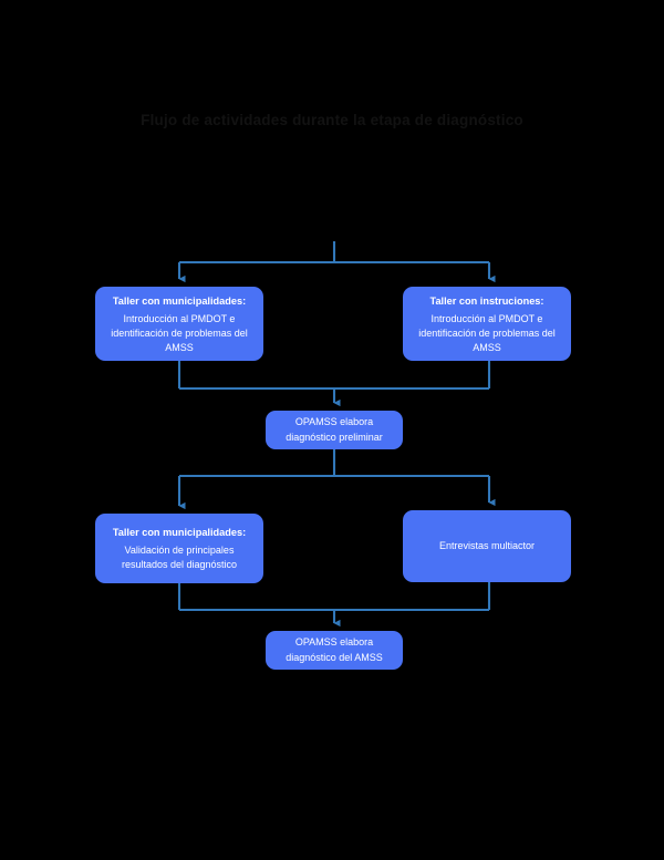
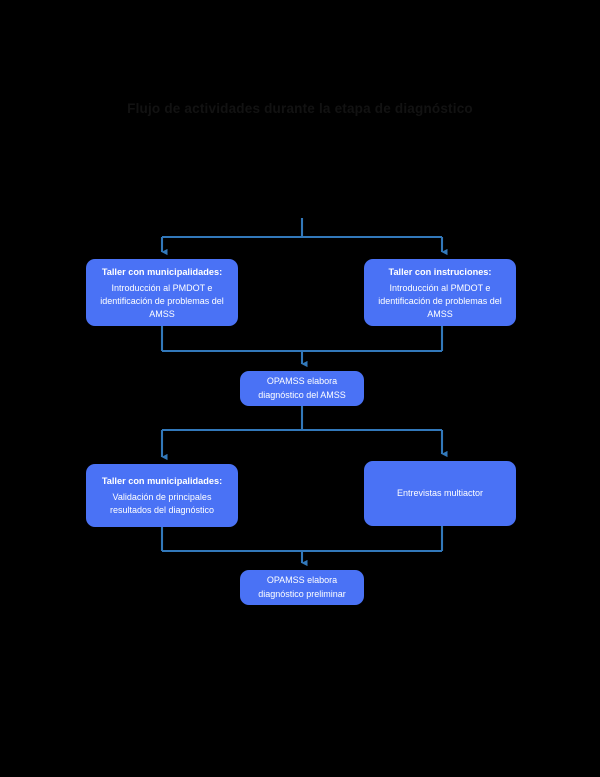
  Taller con municipalidades:
  Introducción al PMDOT e identificación de problemas del AMSS
  Taller con instruciones:
  Introducción al PMDOT e identificación de problemas del AMSS
- OPAMSS elabora diagnóstico preliminar
+ OPAMSS elabora diagnóstico del AMSS
  Taller con municipalidades:
  Validación de principales resultados del diagnóstico
  Entrevistas multiactor
- OPAMSS elabora diagnóstico del AMSS
+ OPAMSS elabora diagnóstico preliminar
